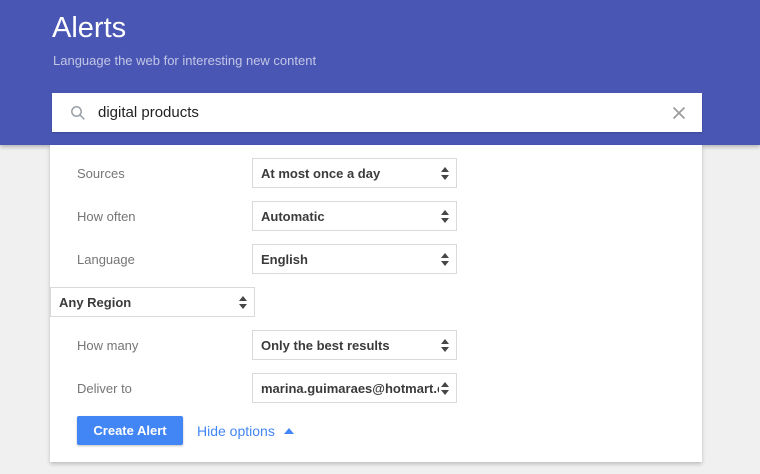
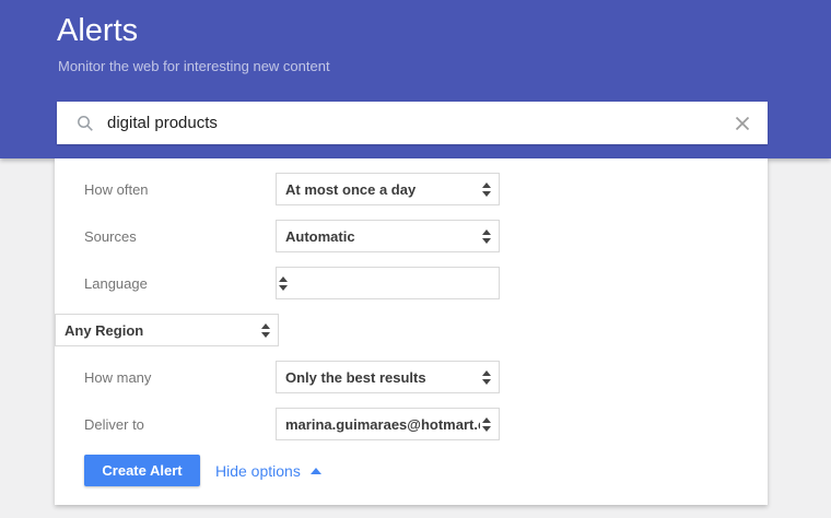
  Alerts
- Language the web for interesting new content
+ Monitor the web for interesting new content
  digital products
- Sources
+ How often
  At most once a day
- How often
+ Sources
  Automatic
  Language
- English
  Any Region
  How many
  Only the best results
  Deliver to
  marina.guimaraes@hotmart.
  Create Alert
  Hide options
